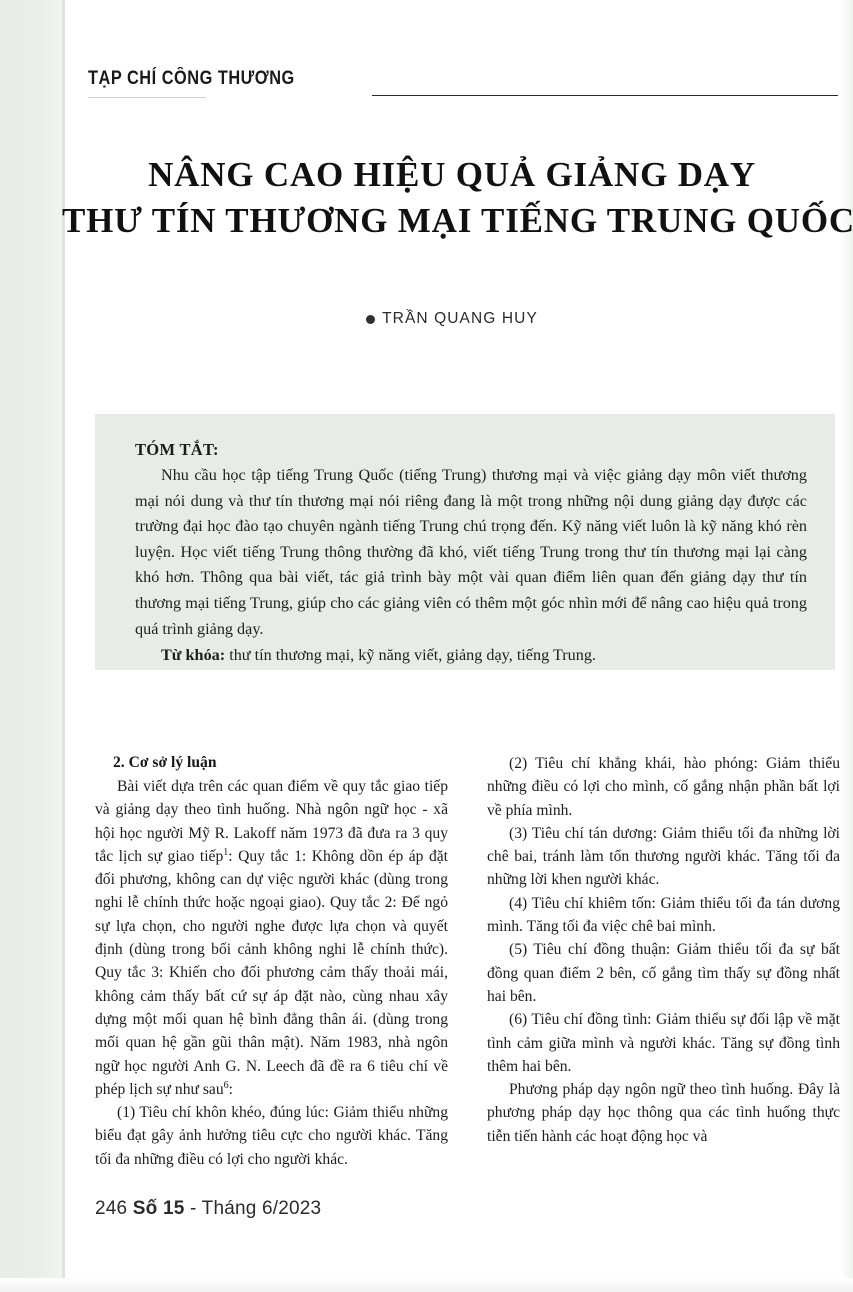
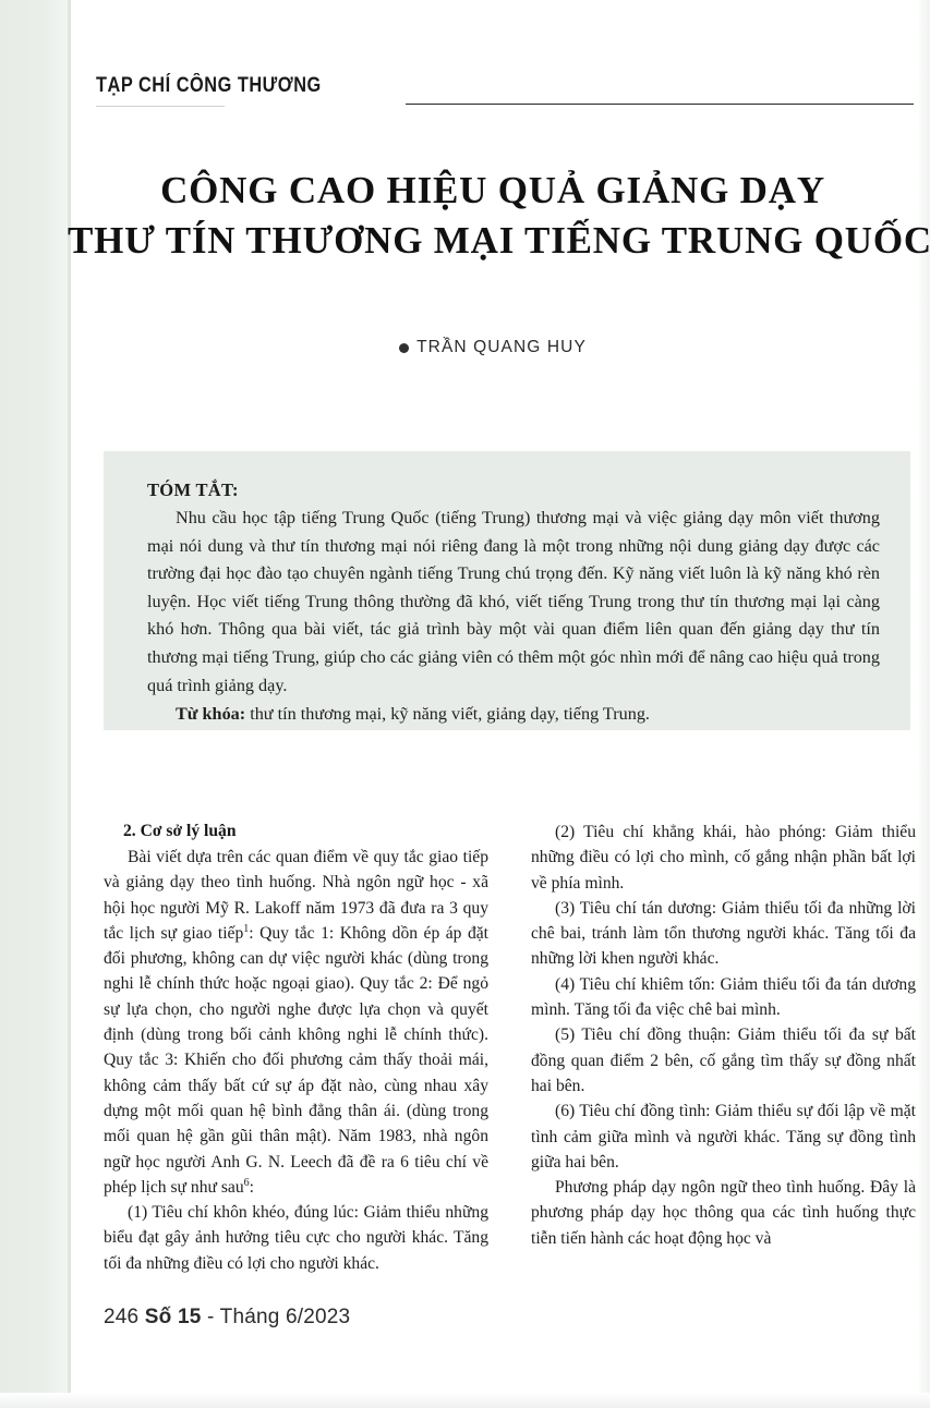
  TẠP CHÍ CÔNG THƯƠNG
- NÂNG CAO HIỆU QUẢ GIẢNG DẠY
+ CÔNG CAO HIỆU QUẢ GIẢNG DẠY
  THƯ TÍN THƯƠNG MẠI TIẾNG TRUNG QUỐC
  TRẦN QUANG HUY
  TÓM TẮT:
  Nhu cầu học tập tiếng Trung Quốc (tiếng Trung) thương mại và việc giảng dạy môn viết thương mại nói dung và thư tín thương mại nói riêng đang là một trong những nội dung giảng dạy được các trường đại học đào tạo chuyên ngành tiếng Trung chú trọng đến. Kỹ năng viết luôn là kỹ năng khó rèn luyện. Học viết tiếng Trung thông thường đã khó, viết tiếng Trung trong thư tín thương mại lại càng khó hơn. Thông qua bài viết, tác giả trình bày một vài quan điểm liên quan đến giảng dạy thư tín thương mại tiếng Trung, giúp cho các giảng viên có thêm một góc nhìn mới để nâng cao hiệu quả trong quá trình giảng dạy.
  Từ khóa: thư tín thương mại, kỹ năng viết, giảng dạy, tiếng Trung.
  2. Cơ sở lý luận
  Bài viết dựa trên các quan điểm về quy tắc giao tiếp và giảng dạy theo tình huống. Nhà ngôn ngữ học - xã hội học người Mỹ R. Lakoff năm 1973 đã đưa ra 3 quy tắc lịch sự giao tiếp1: Quy tắc 1: Không dồn ép áp đặt đối phương, không can dự việc người khác (dùng trong nghi lễ chính thức hoặc ngoại giao). Quy tắc 2: Để ngỏ sự lựa chọn, cho người nghe được lựa chọn và quyết định (dùng trong bối cảnh không nghi lễ chính thức). Quy tắc 3: Khiến cho đối phương cảm thấy thoải mái, không cảm thấy bất cứ sự áp đặt nào, cùng nhau xây dựng một mối quan hệ bình đẳng thân ái. (dùng trong mối quan hệ gần gũi thân mật). Năm 1983, nhà ngôn ngữ học người Anh G. N. Leech đã đề ra 6 tiêu chí về phép lịch sự như sau6:
  (1) Tiêu chí khôn khéo, đúng lúc: Giảm thiểu những biểu đạt gây ảnh hưởng tiêu cực cho người khác. Tăng tối đa những điều có lợi cho người khác.
  (2) Tiêu chí khẳng khái, hào phóng: Giảm thiểu những điều có lợi cho mình, cố gắng nhận phần bất lợi về phía mình.
  (3) Tiêu chí tán dương: Giảm thiểu tối đa những lời chê bai, tránh làm tổn thương người khác. Tăng tối đa những lời khen người khác.
  (4) Tiêu chí khiêm tốn: Giảm thiểu tối đa tán dương mình. Tăng tối đa việc chê bai mình.
  (5) Tiêu chí đồng thuận: Giảm thiểu tối đa sự bất đồng quan điểm 2 bên, cố gắng tìm thấy sự đồng nhất hai bên.
- (6) Tiêu chí đồng tình: Giảm thiểu sự đối lập về mặt tình cảm giữa mình và người khác. Tăng sự đồng tình thêm hai bên.
+ (6) Tiêu chí đồng tình: Giảm thiểu sự đối lập về mặt tình cảm giữa mình và người khác. Tăng sự đồng tình giữa hai bên.
  Phương pháp dạy ngôn ngữ theo tình huống. Đây là phương pháp dạy học thông qua các tình huống thực tiễn tiến hành các hoạt động học và
  246 Số 15 - Tháng 6/2023
